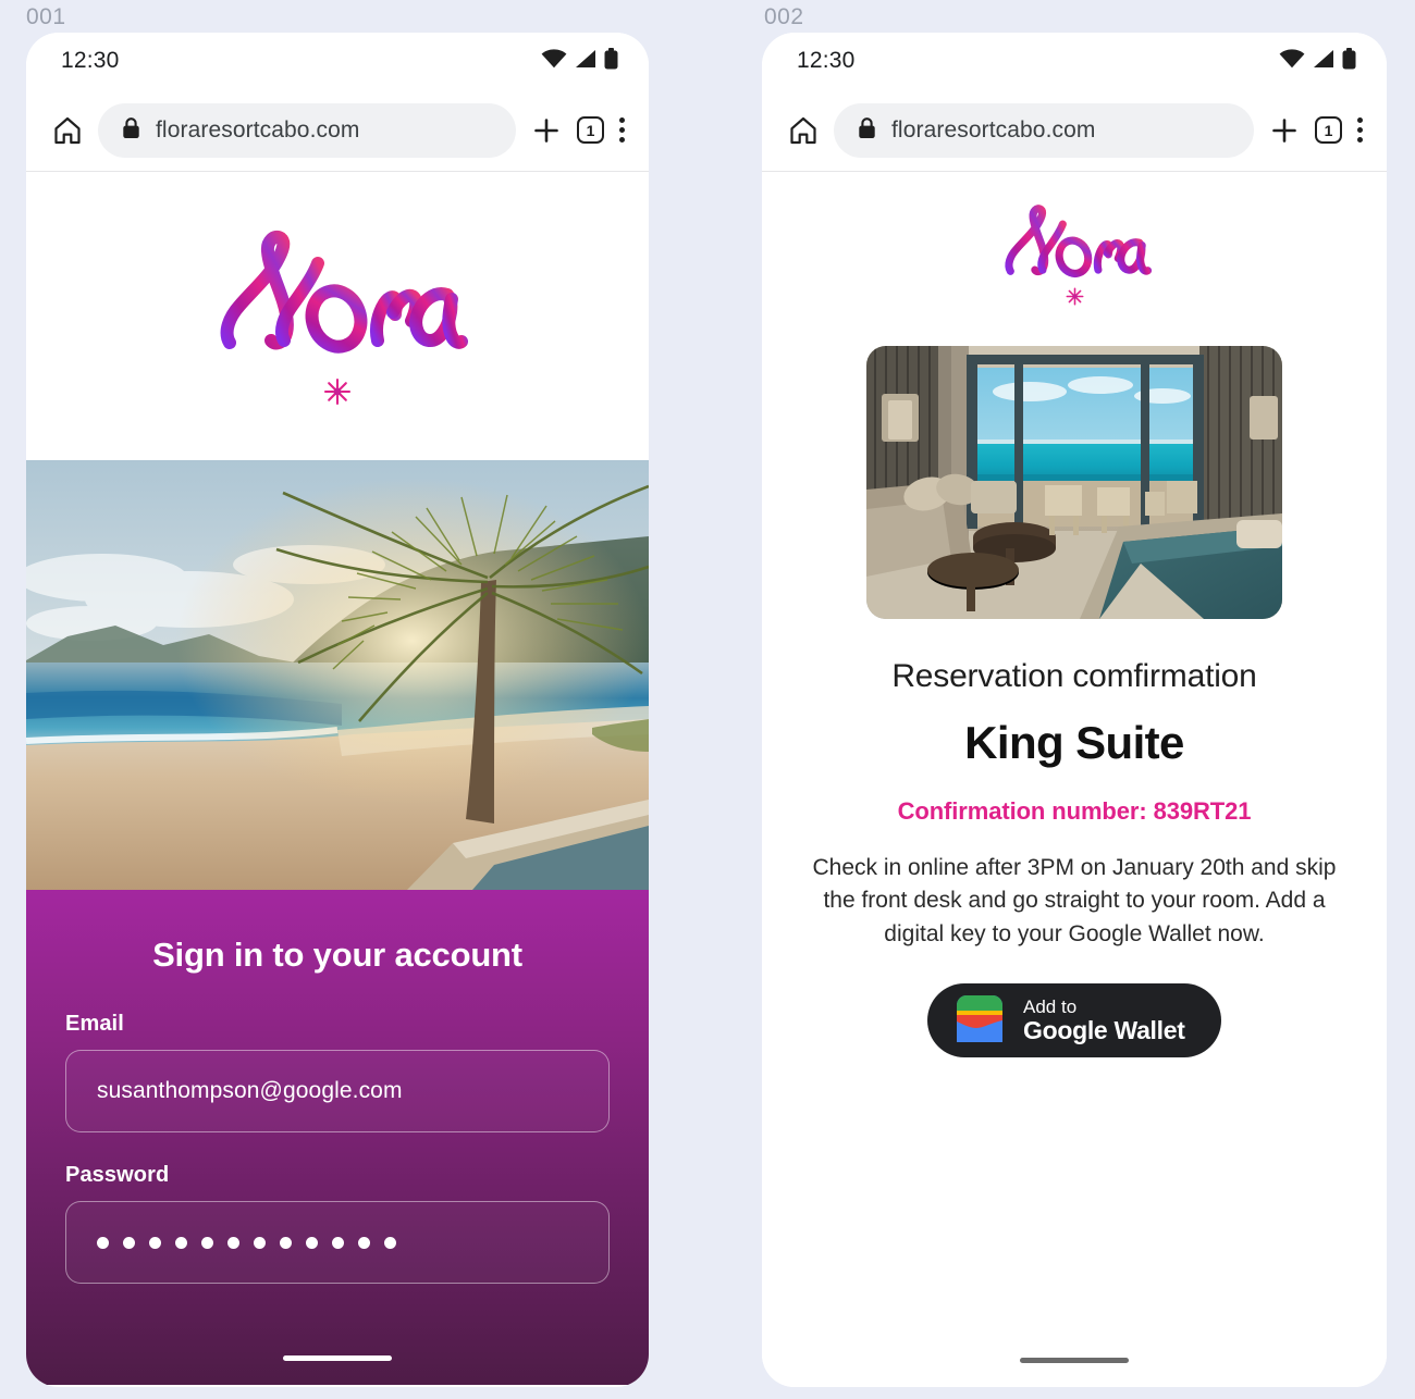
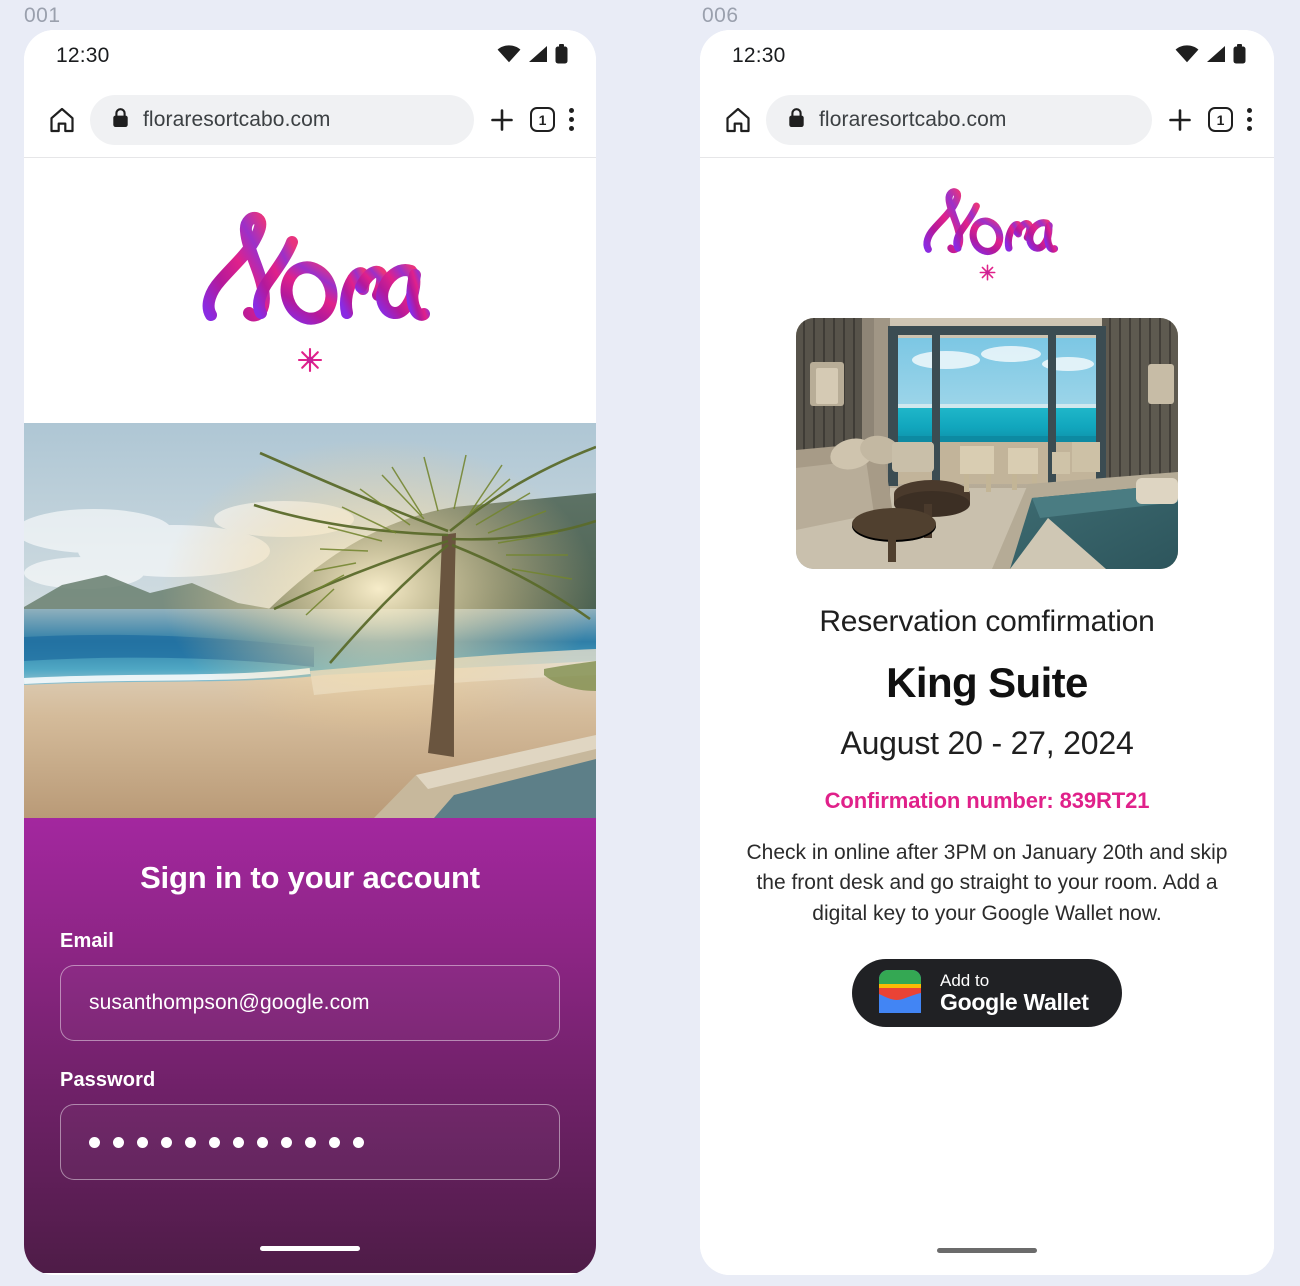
  001
- 002
+ 006
  12:30
  floraresortcabo.com
  1
  Sign in to your account
  Email
  susanthompson@google.com
  Password
  12:30
  floraresortcabo.com
  1
  Reservation comfirmation
  King Suite
+ August 20 - 27, 2024
  Confirmation number: 839RT21
  Check in online after 3PM on January 20th and skip the front desk and go straight to your room. Add a digital key to your Google Wallet now.
  Add to
  Google Wallet
